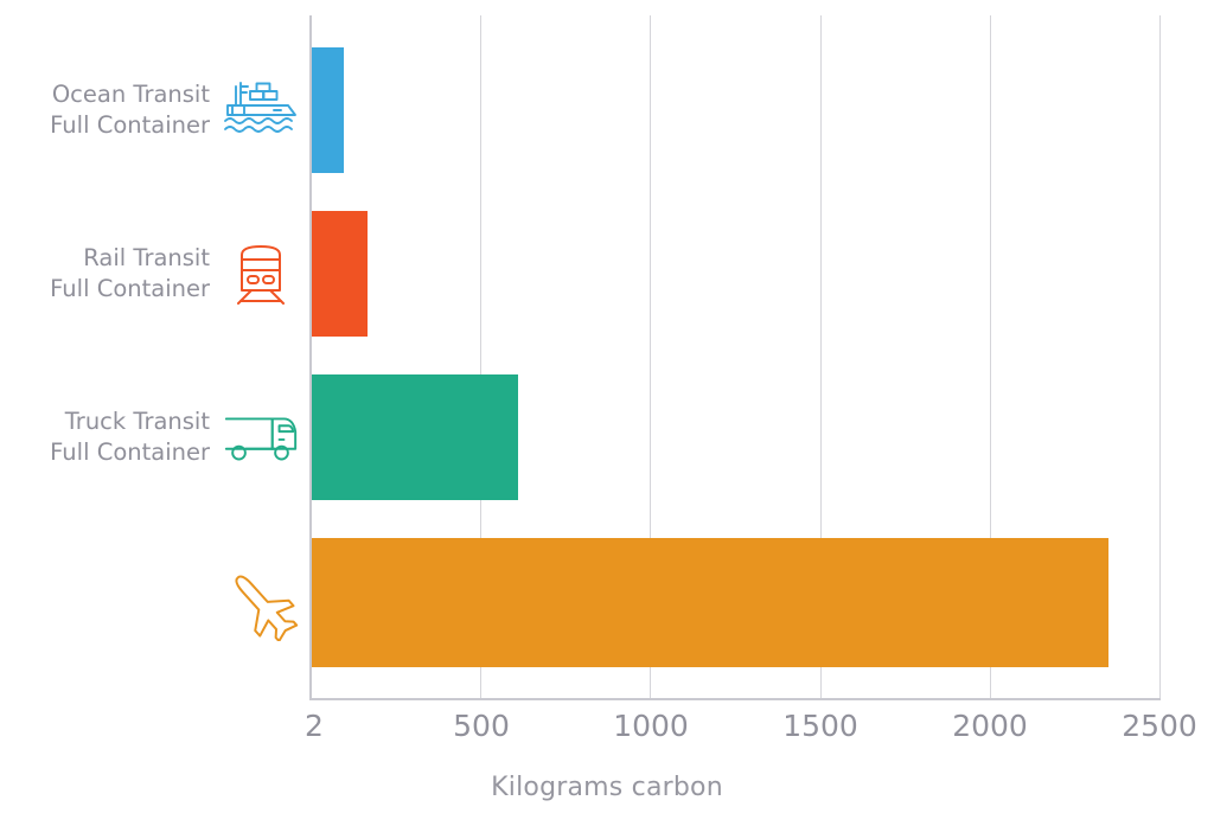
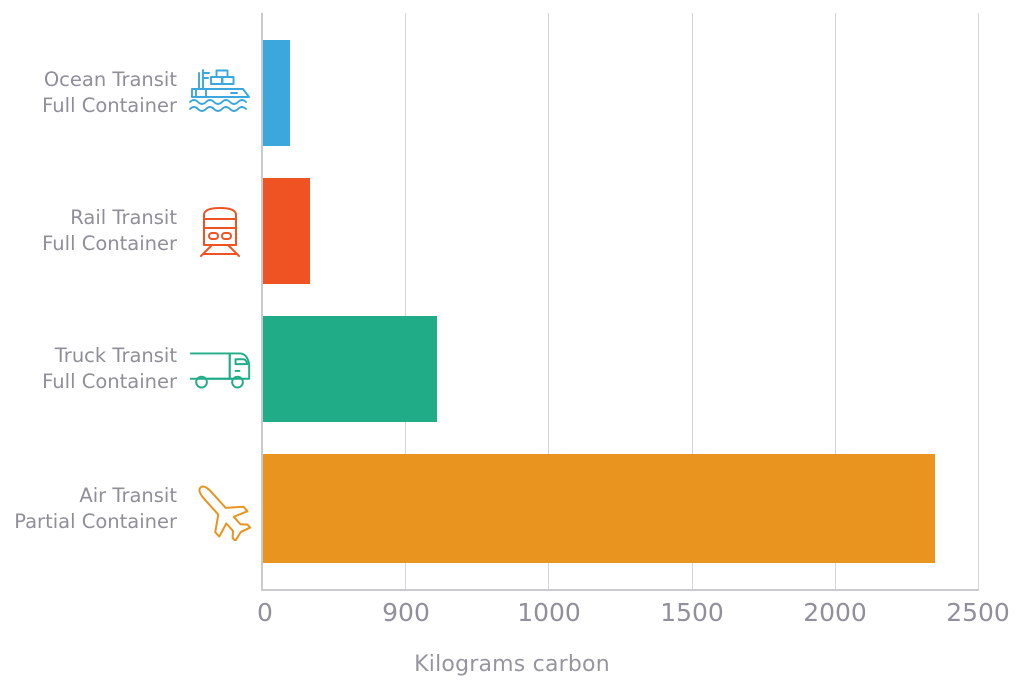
  Ocean Transit
  Full Container
  Rail Transit
  Full Container
  Truck Transit
  Full Container
+ Air Transit
+ Partial Container
- 2
+ 0
- 500
+ 900
  1000
  1500
  2000
  2500
  Kilograms carbon
